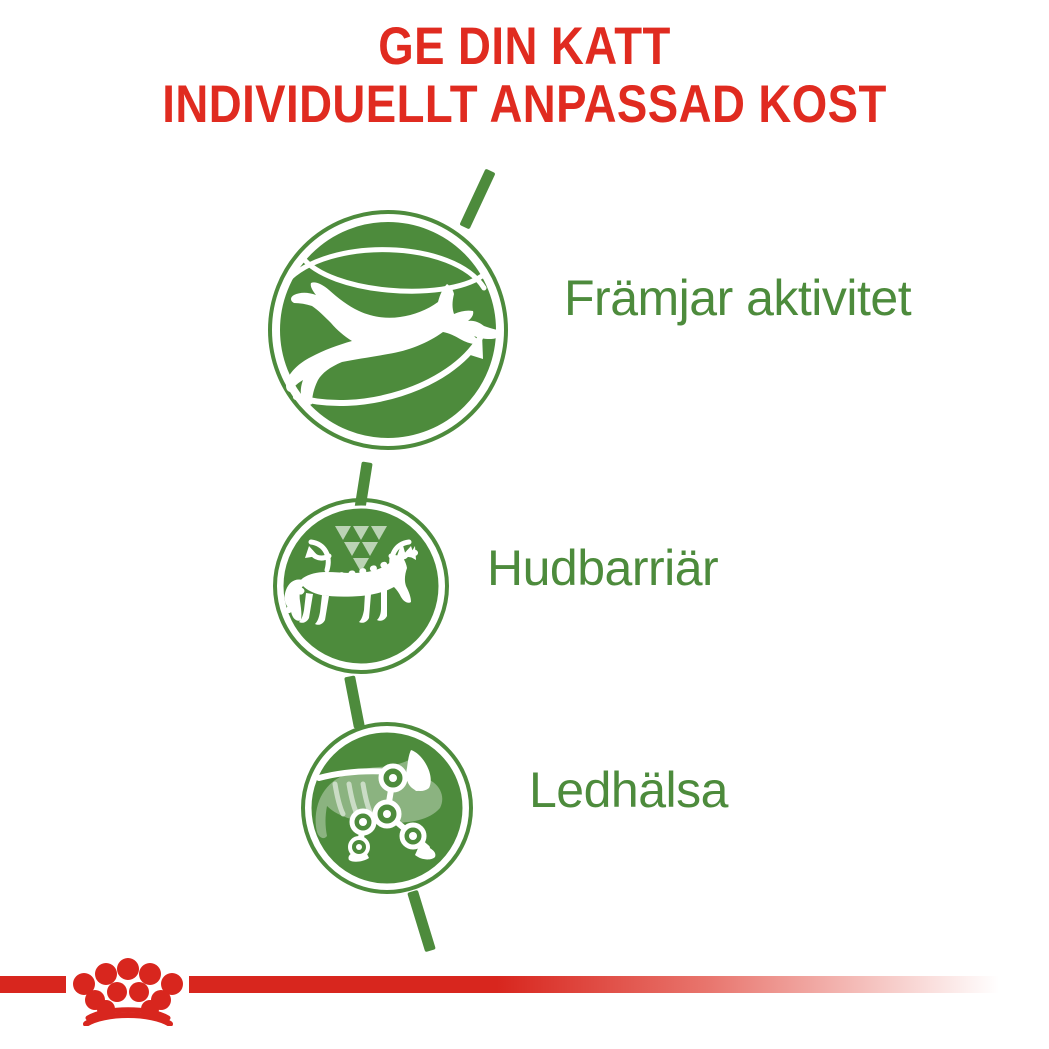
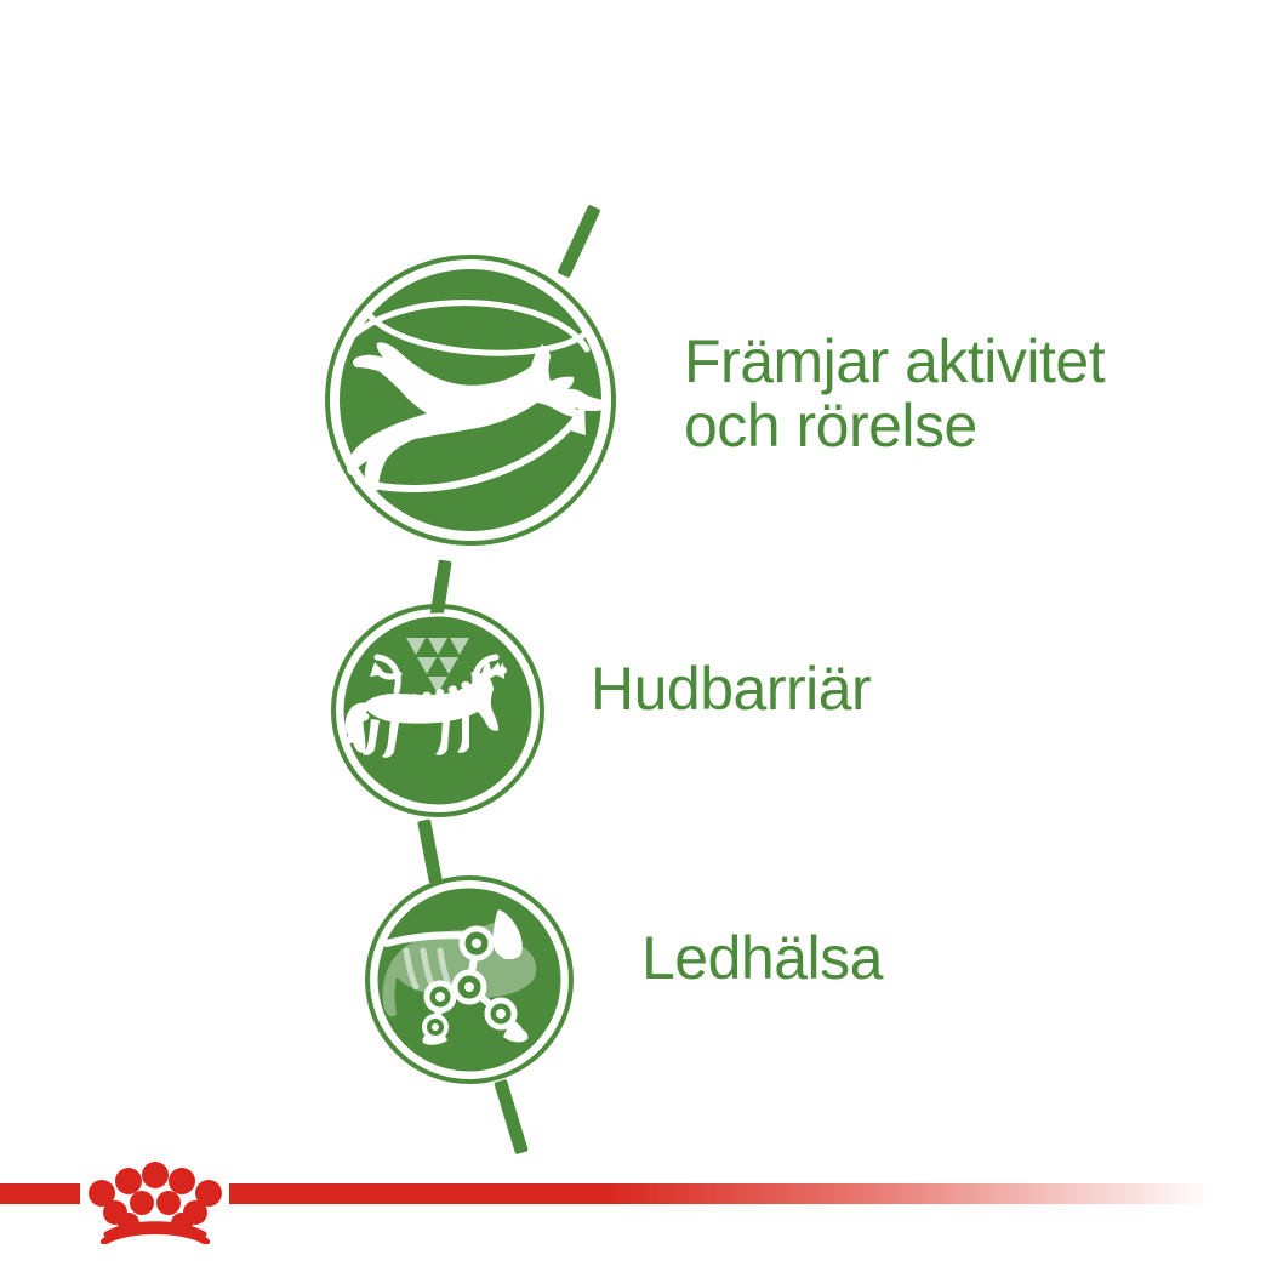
- GE DIN KATT
- INDIVIDUELLT ANPASSAD KOST
  Främjar aktivitet
+ och rörelse
  Hudbarriär
  Ledhälsa
